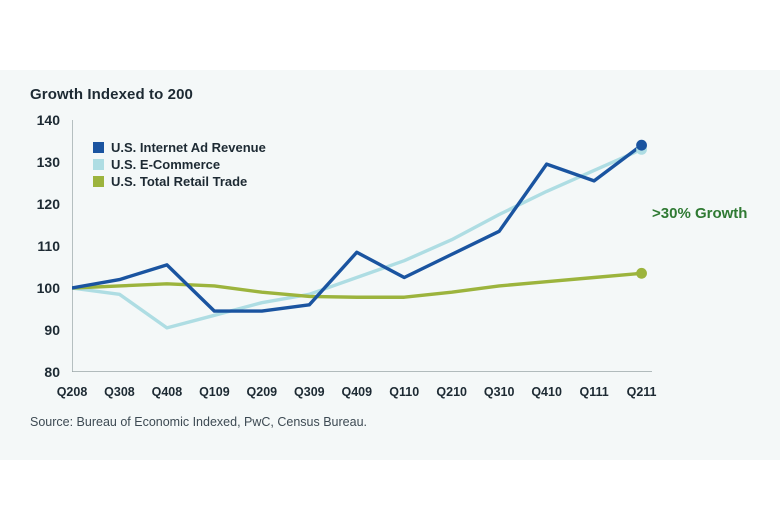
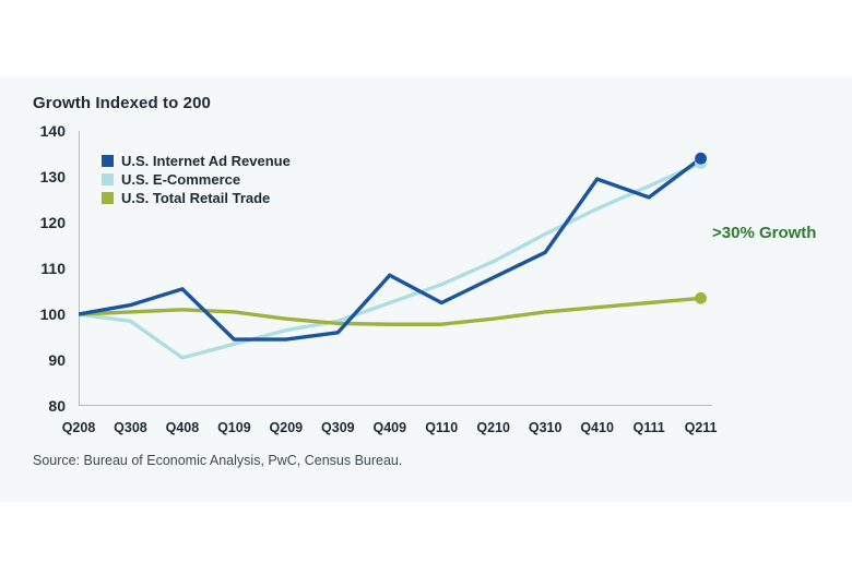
  Growth Indexed to 200
  80
  90
  100
  110
  120
  130
  140
  Q208
  Q308
  Q408
  Q109
  Q209
  Q309
  Q409
  Q110
  Q210
  Q310
  Q410
  Q111
  Q211
  U.S. Internet Ad Revenue
  U.S. E-Commerce
  U.S. Total Retail Trade
  >30% Growth
- Source: Bureau of Economic Indexed, PwC, Census Bureau.
+ Source: Bureau of Economic Analysis, PwC, Census Bureau.
